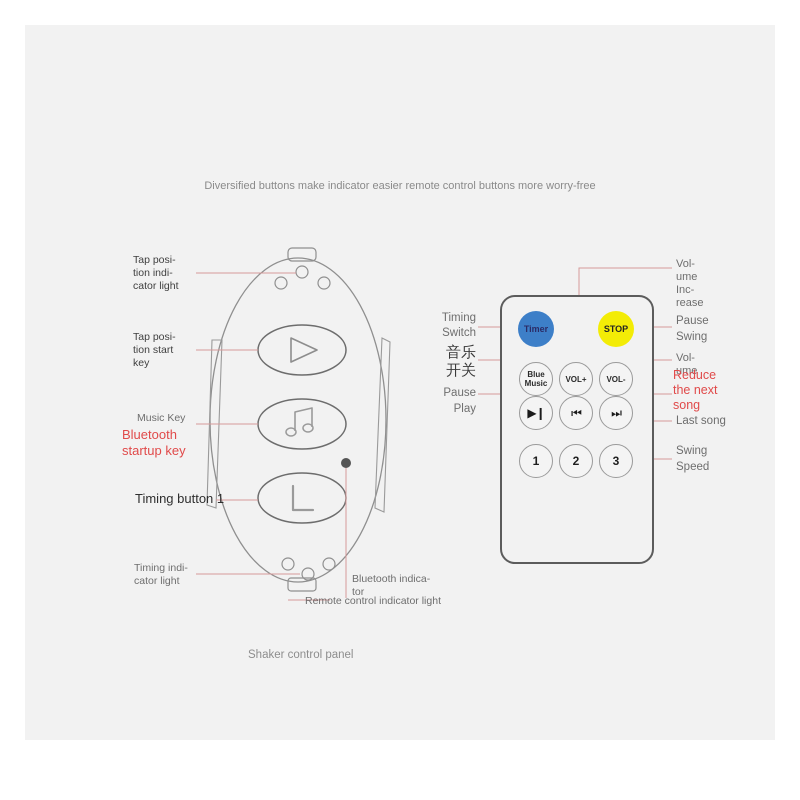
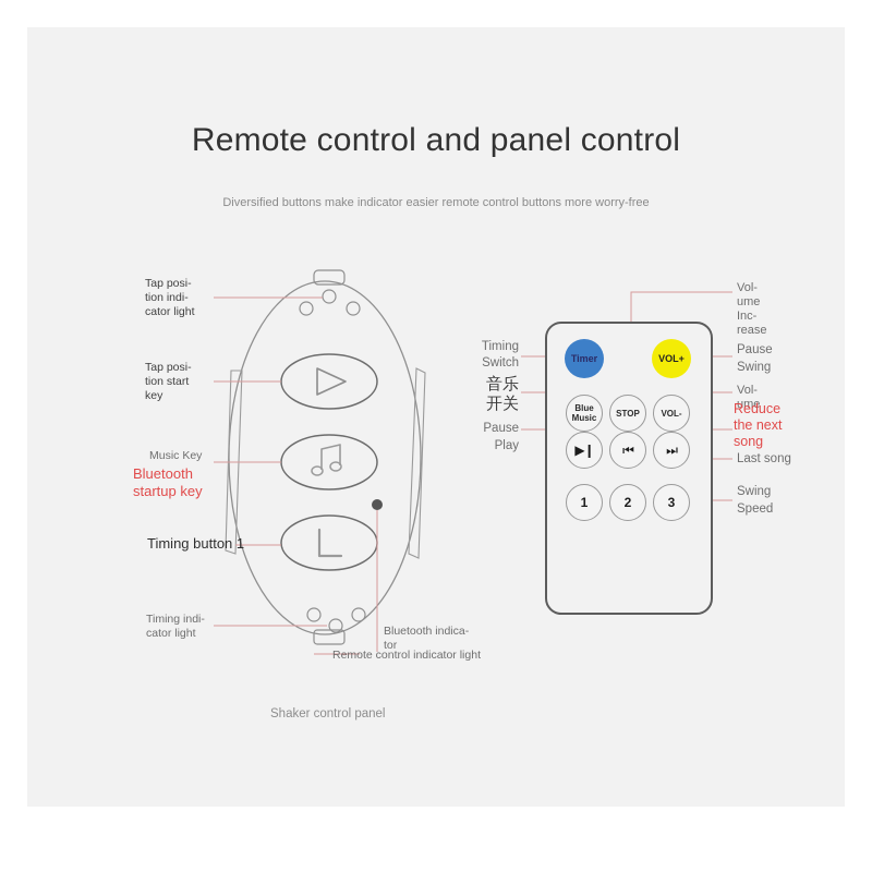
+ Remote control and panel control
  Diversified buttons make indicator easier remote control buttons more worry-free
  Tap posi-
  tion indi-
  cator light
  Tap posi-
  tion start
  key
  Music Key
  Bluetooth
  startup key
  Timing button 1
  Timing indi-
  cator light
  Bluetooth indica-
  tor
  Remote control indicator light
  Timer
- STOP
+ VOL+
  Blue
  Music
- VOL+
+ STOP
  VOL-
  ▶❙
  ⏮
  ⏭
  1
  2
  3
  Timing
  Switch
  音乐
  开关
  Pause
  Play
  Vol-
  ume
  Inc-
  rease
  Pause
  Swing
  Vol-
  ume
  Reduce
  the next
  song
  Last song
  Swing
  Speed
  Shaker control panel
